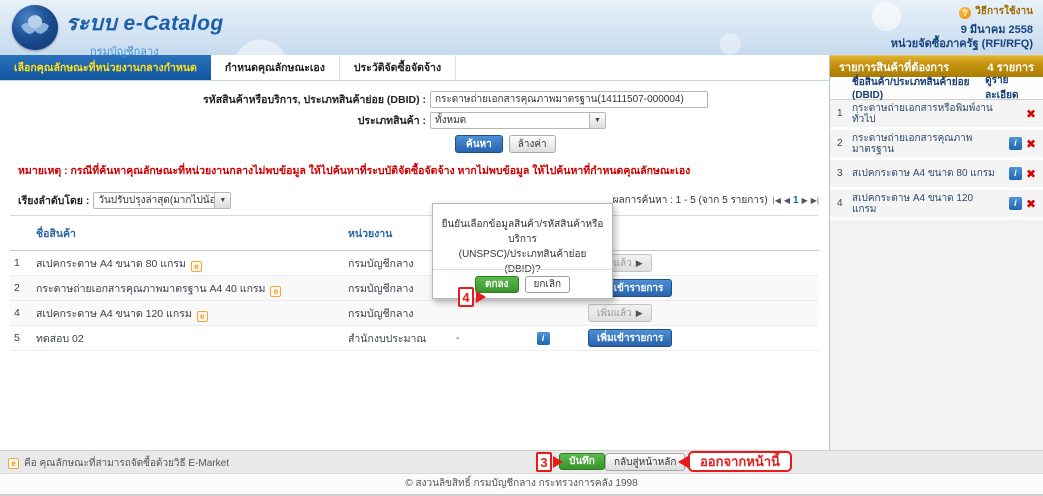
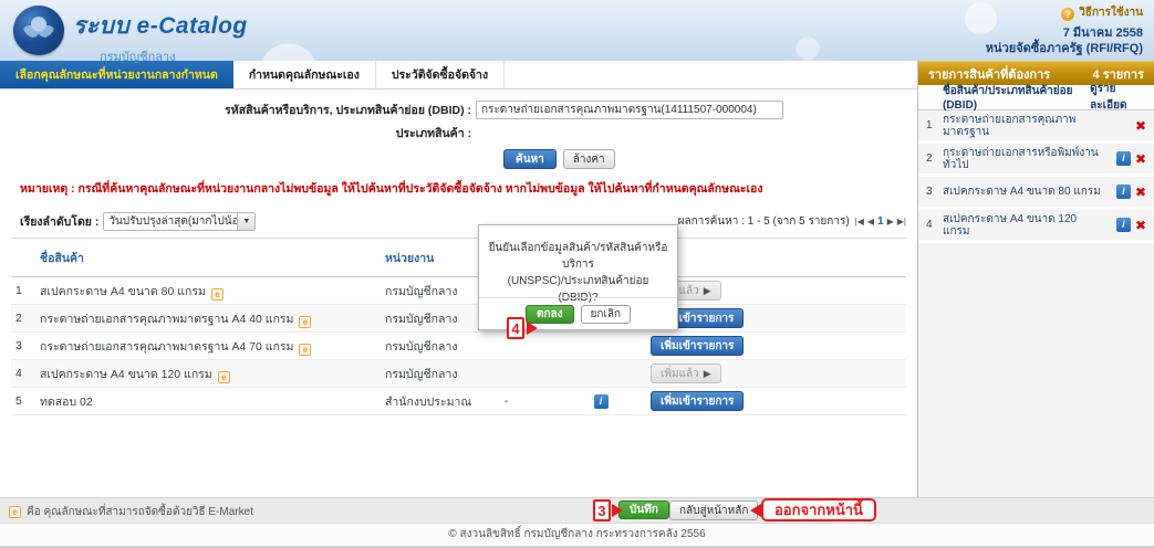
  ระบบ e-Catalog
  กรมบัญชีกลาง
  ? วิธีการใช้งาน
- 9 มีนาคม 2558
+ 7 มีนาคม 2558
  หน่วยจัดซื้อภาครัฐ (RFI/RFQ)
  เลือกคุณลักษณะที่หน่วยงานกลางกำหนด
  กำหนดคุณลักษณะเอง
  ประวัติจัดซื้อจัดจ้าง
  รหัสสินค้าหรือบริการ, ประเภทสินค้าย่อย (DBID) :
  กระดาษถ่ายเอกสารคุณภาพมาตรฐาน(14111507-000004)
  ประเภทสินค้า :
- ทั้งหมด
  ค้นหา
  ล้างค่า
- หมายเหตุ : กรณีที่ค้นหาคุณลักษณะที่หน่วยงานกลางไม่พบข้อมูล ให้ไปค้นหาที่ระบบัติจัดซื้อจัดจ้าง หากไม่พบข้อมูล ให้ไปค้นหาที่กำหนดคุณลักษณะเอง
+ หมายเหตุ : กรณีที่ค้นหาคุณลักษณะที่หน่วยงานกลางไม่พบข้อมูล ให้ไปค้นหาที่ประวัติจัดซื้อจัดจ้าง หากไม่พบข้อมูล ให้ไปค้นหาที่กำหนดคุณลักษณะเอง
  เรียงลำดับโดย :
  วันปรับปรุงล่าสุด(มากไปน้อ
  ผลการค้นหา : 1 - 5 (จาก 5 รายการ)
  |◀
  ◀
  1
  ▶
  ▶|
  1	สเปคกระดาษ A4 ขนาด 80 แกรม e	กรมบัญชีกลาง			แล้ว ▶
  2	กระดาษถ่ายเอกสารคุณภาพมาตรฐาน A4 40 แกรม e	กรมบัญชีกลาง			เข้ารายการ
+ 3	กระดาษถ่ายเอกสารคุณภาพมาตรฐาน A4 70 แกรม e	กรมบัญชีกลาง			เพิ่มเข้ารายการ
  4	สเปคกระดาษ A4 ขนาด 120 แกรม e	กรมบัญชีกลาง			เพิ่มแล้ว ▶
  5	ทดสอบ 02	สำนักงบประมาณ	-	i	เพิ่มเข้ารายการ
  รายการสินค้าที่ต้องการ
  4 รายการ
  ชื่อสินค้า/ประเภทสินค้าย่อย (DBID)
  ดูรายละเอียด
  1
- กระดาษถ่ายเอกสารหรือพิมพ์งานทั่วไป
+ กระดาษถ่ายเอกสารคุณภาพมาตรฐาน
  ✖
  2
- กระดาษถ่ายเอกสารคุณภาพมาตรฐาน
+ กระดาษถ่ายเอกสารหรือพิมพ์งานทั่วไป
  i
  ✖
  3
  สเปคกระดาษ A4 ขนาด 80 แกรม
  i
  ✖
  4
  สเปคกระดาษ A4 ขนาด 120 แกรม
  i
  ✖
  ยืนยันเลือกข้อมูลสินค้า/รหัสสินค้าหรือบริการ
  (UNSPSC)/ประเภทสินค้าย่อย (DBID)?
  ตกลง
  ยกเลิก
  4
  e
  คือ คุณลักษณะที่สามารถจัดซื้อด้วยวิธี E-Market
  บันทึก
  กลับสู่หน้าหลัก
  3
  ออกจากหน้านี้
- © สงวนลิขสิทธิ์ กรมบัญชีกลาง กระทรวงการคลัง 1998
+ © สงวนลิขสิทธิ์ กรมบัญชีกลาง กระทรวงการคลัง 2556
